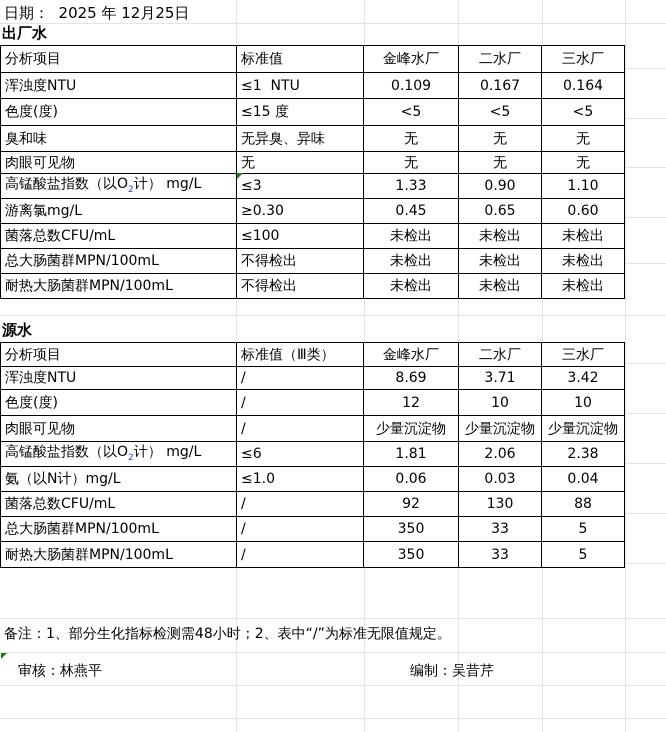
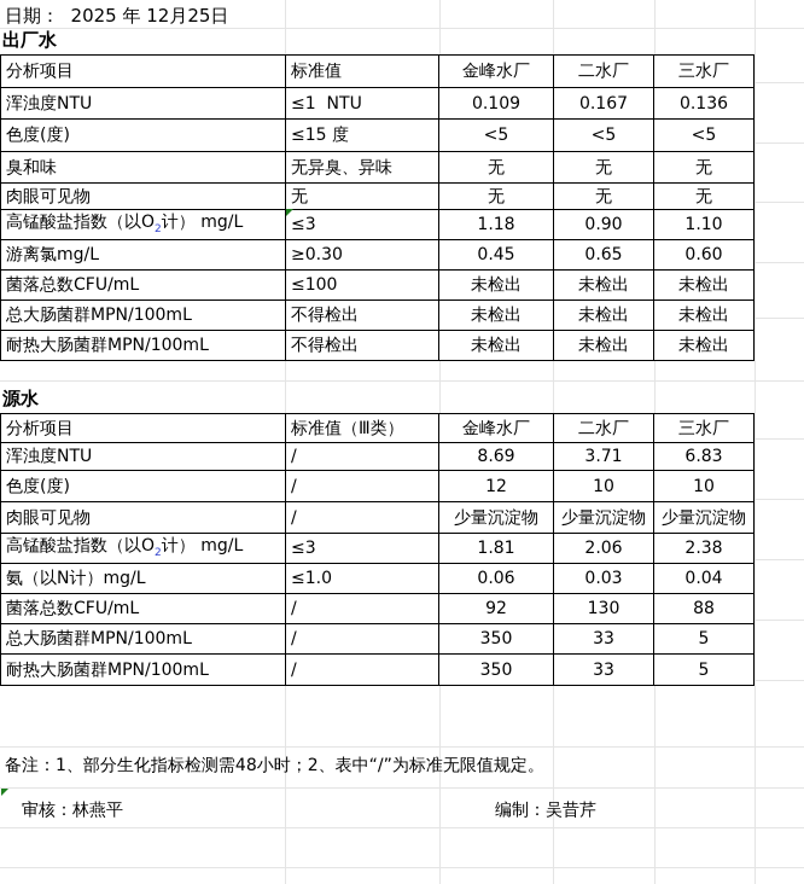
  日期： 2025 年 12月25日
  出厂水
  分析项目	标准值	金峰水厂	二水厂	三水厂
- 浑浊度NTU	≤1 NTU	0.109	0.167	0.164
+ 浑浊度NTU	≤1 NTU	0.109	0.167	0.136
  色度(度)	≤15 度	<5	<5	<5
  臭和味	无异臭、异味	无	无	无
  肉眼可见物	无	无	无	无
- 高锰酸盐指数（以O2计） mg/L	≤3	1.33	0.90	1.10
+ 高锰酸盐指数（以O2计） mg/L	≤3	1.18	0.90	1.10
  游离氯mg/L	≥0.30	0.45	0.65	0.60
  菌落总数CFU/mL	≤100	未检出	未检出	未检出
  总大肠菌群MPN/100mL	不得检出	未检出	未检出	未检出
  耐热大肠菌群MPN/100mL	不得检出	未检出	未检出	未检出
  源水
  分析项目	标准值（Ⅲ类）	金峰水厂	二水厂	三水厂
- 浑浊度NTU	/	8.69	3.71	3.42
+ 浑浊度NTU	/	8.69	3.71	6.83
  色度(度)	/	12	10	10
  肉眼可见物	/	少量沉淀物	少量沉淀物	少量沉淀物
- 高锰酸盐指数（以O2计） mg/L	≤6	1.81	2.06	2.38
+ 高锰酸盐指数（以O2计） mg/L	≤3	1.81	2.06	2.38
  氨（以N计）mg/L	≤1.0	0.06	0.03	0.04
  菌落总数CFU/mL	/	92	130	88
  总大肠菌群MPN/100mL	/	350	33	5
  耐热大肠菌群MPN/100mL	/	350	33	5
  备注：1、部分生化指标检测需48小时；2、表中“/”为标准无限值规定。
  审核：林燕平
  编制：吴昔芹
